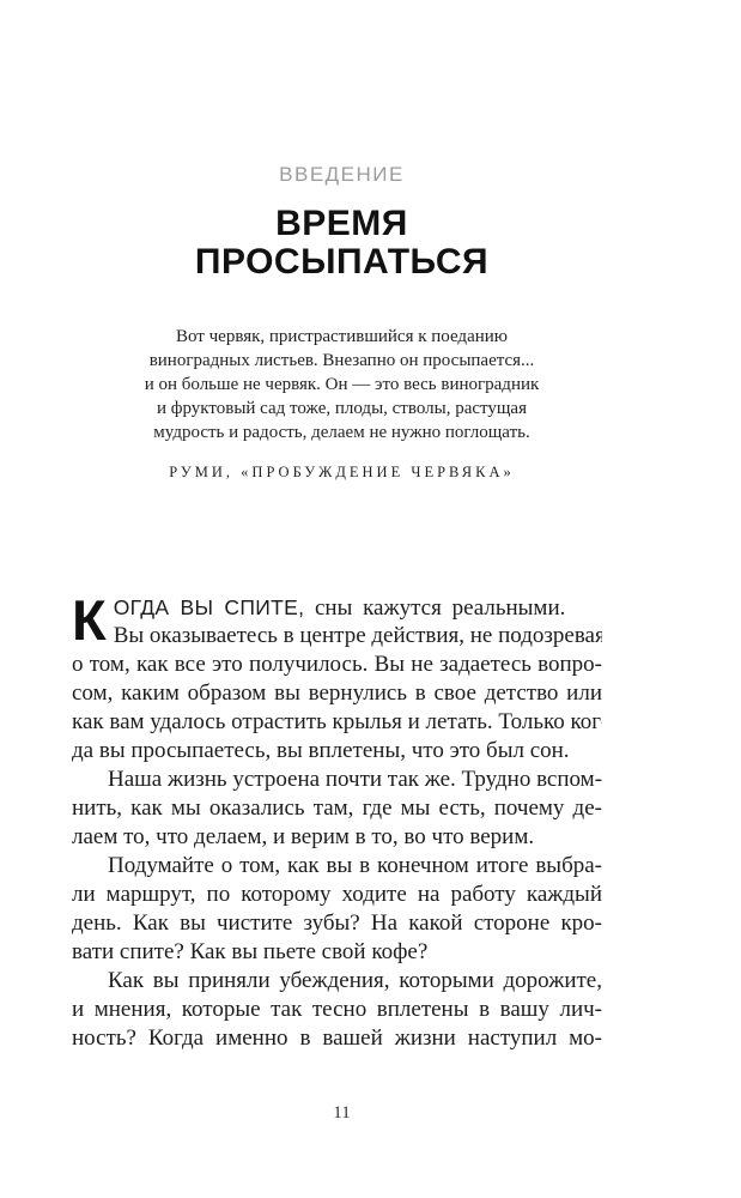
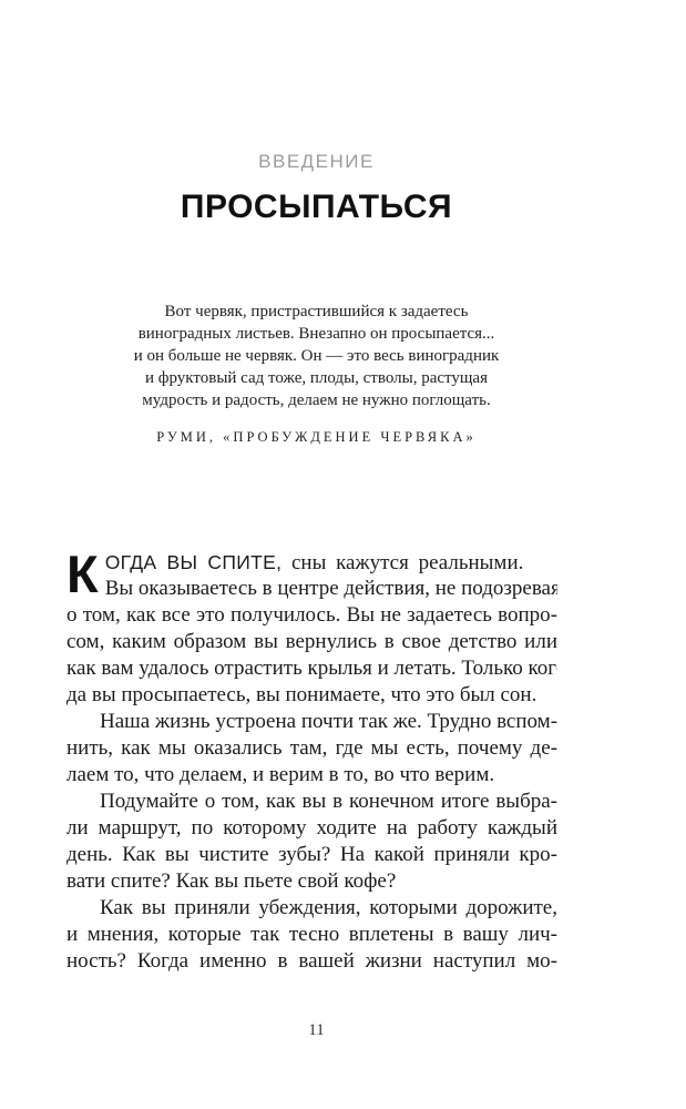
  ВВЕДЕНИЕ
- ВРЕМЯ
  ПРОСЫПАТЬСЯ
- Вот червяк, пристрастившийся к поеданию
+ Вот червяк, пристрастившийся к задаетесь
  виноградных листьев. Внезапно он просыпается...
  и он больше не червяк. Он — это весь виноградник
  и фруктовый сад тоже, плоды, стволы, растущая
  мудрость и радость, делаем не нужно поглощать.
  РУМИ, «ПРОБУЖДЕНИЕ ЧЕРВЯКА»
  К
  ОГДА ВЫ СПИТЕ, сны кажутся реальными.
  Вы оказываетесь в центре действия, не подозревая
  о том, как все это получилось. Вы не задаетесь вопро-
  сом, каким образом вы вернулись в свое детство или
  как вам удалось отрастить крылья и летать. Только ког
- да вы просыпаетесь, вы вплетены, что это был сон.
+ да вы просыпаетесь, вы понимаете, что это был сон.
  Наша жизнь устроена почти так же. Трудно вспом-
  нить, как мы оказались там, где мы есть, почему де-
  лаем то, что делаем, и верим в то, во что верим.
  Подумайте о том, как вы в конечном итоге выбра-
  ли маршрут, по которому ходите на работу каждый
- день. Как вы чистите зубы? На какой стороне кро-
+ день. Как вы чистите зубы? На какой приняли кро-
  вати спите? Как вы пьете свой кофе?
  Как вы приняли убеждения, которыми дорожите,
  и мнения, которые так тесно вплетены в вашу лич-
  ность? Когда именно в вашей жизни наступил мо-
  11
